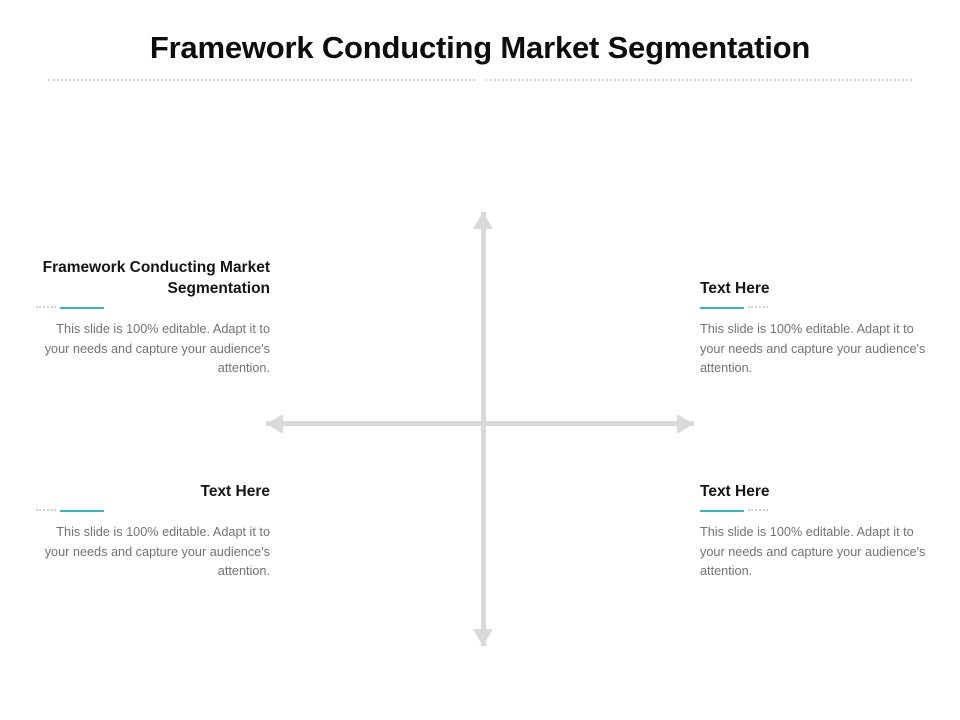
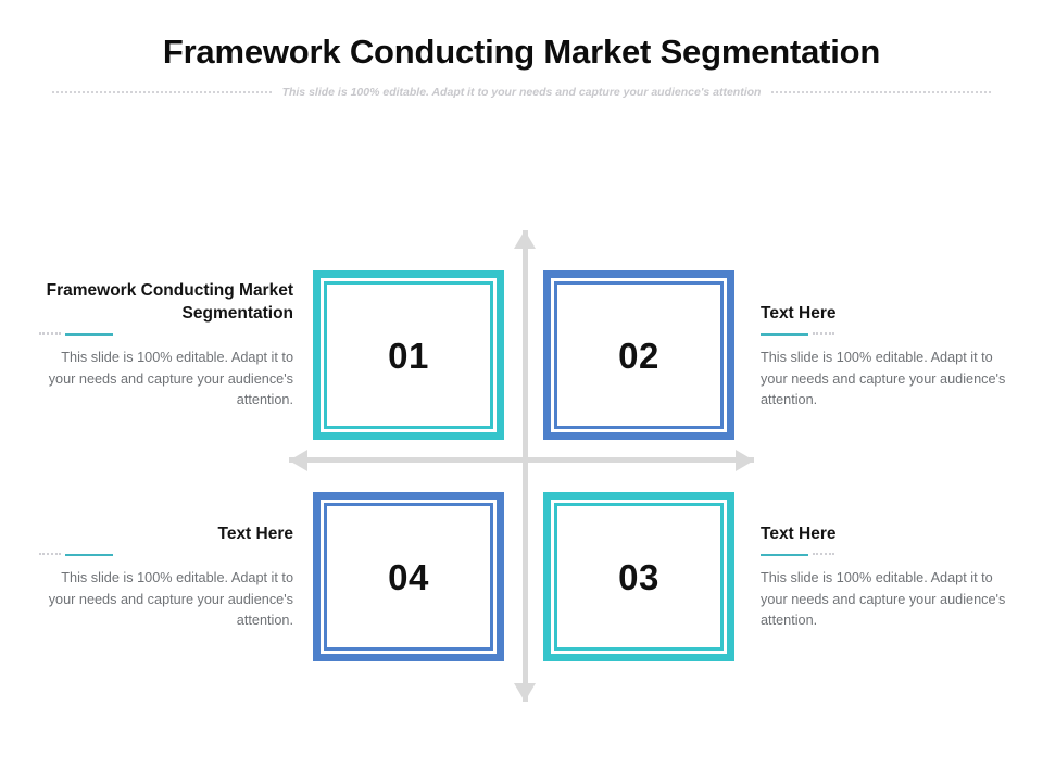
  Framework Conducting Market Segmentation
+ This slide is 100% editable. Adapt it to your needs and capture your audience's attention
+ 01
+ 02
+ 04
+ 03
  Framework Conducting Market Segmentation
  This slide is 100% editable. Adapt it to your needs and capture your audience's attention.
  Text Here
  This slide is 100% editable. Adapt it to your needs and capture your audience's attention.
  Text Here
  This slide is 100% editable. Adapt it to your needs and capture your audience's attention.
  Text Here
  This slide is 100% editable. Adapt it to your needs and capture your audience's attention.
